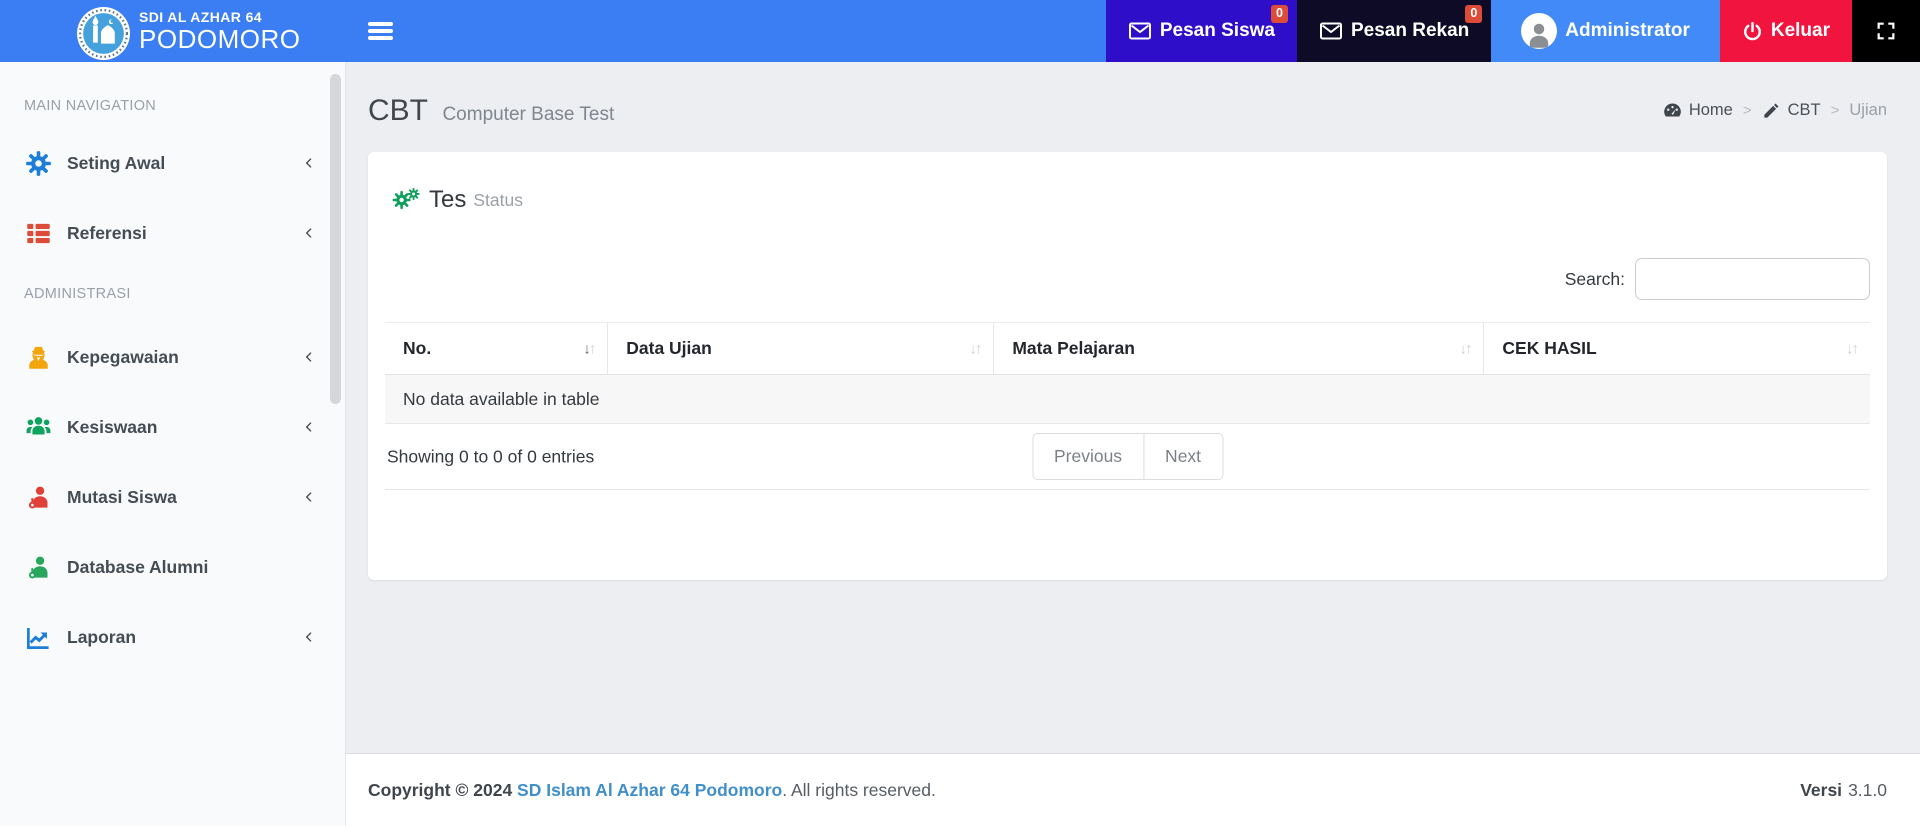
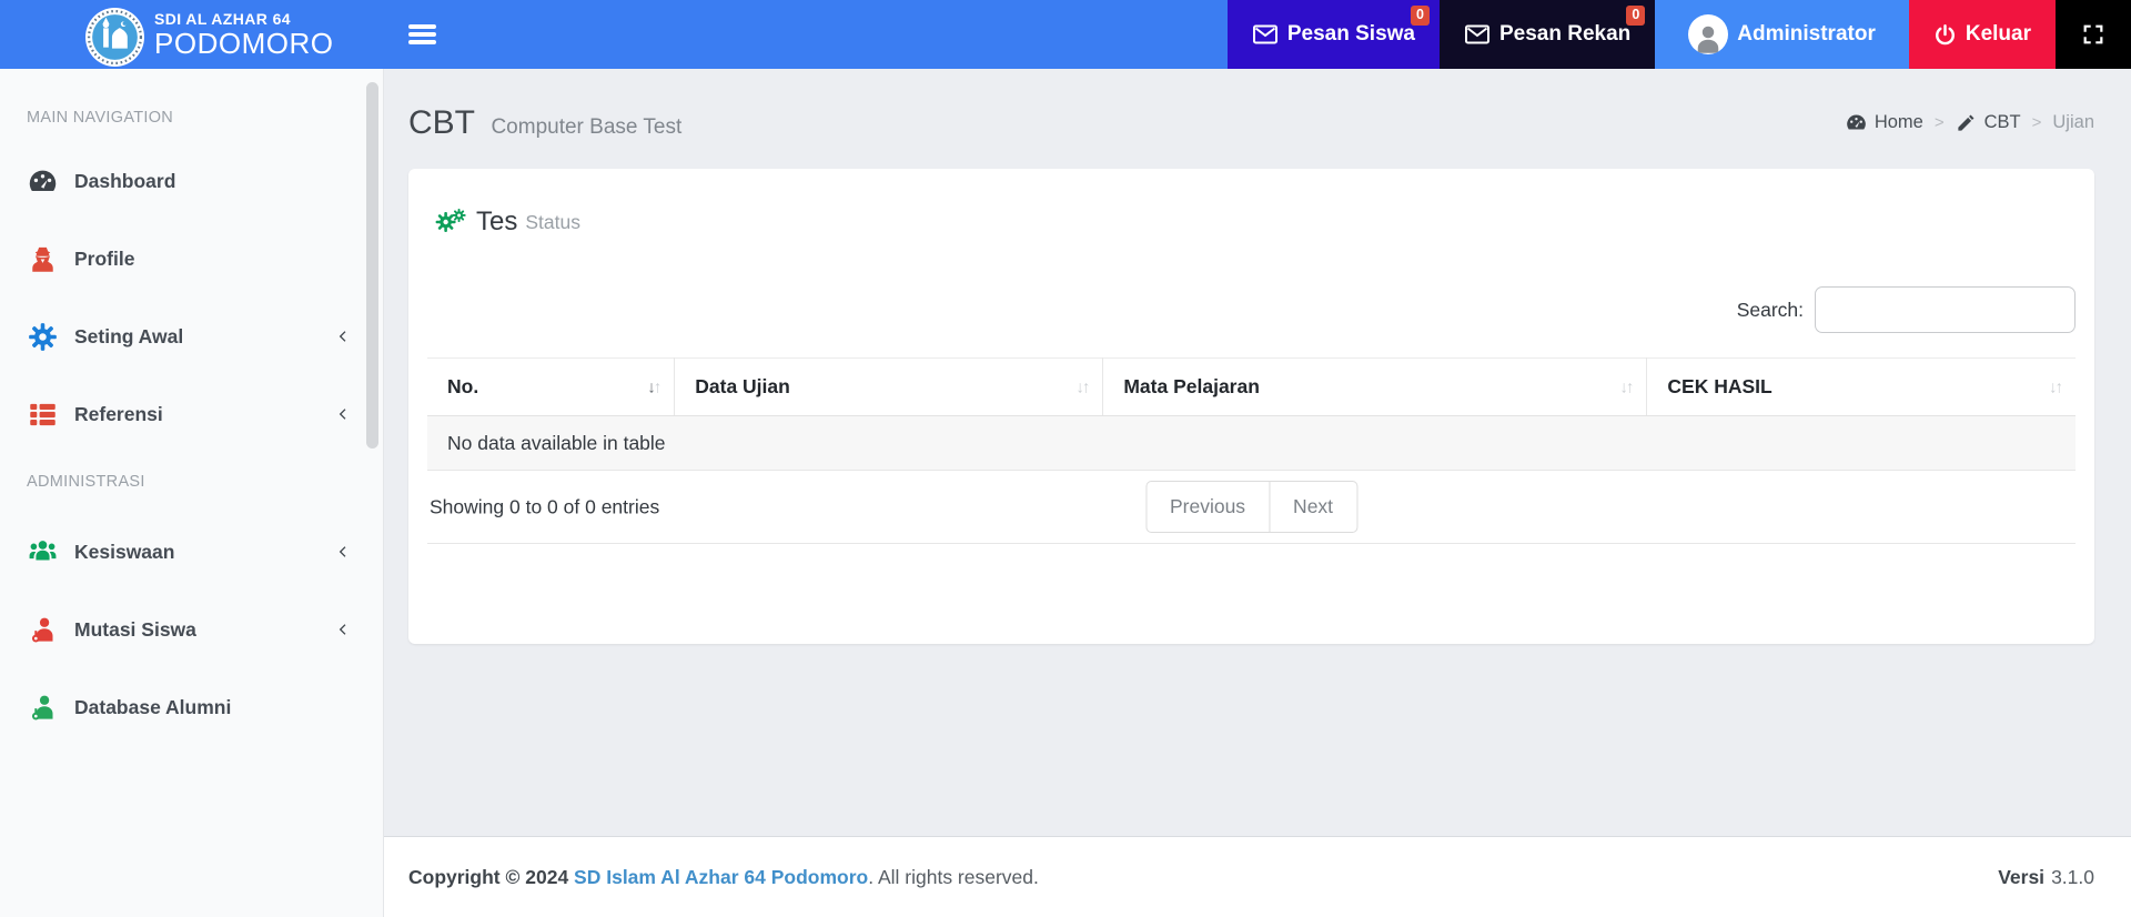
  SDI AL AZHAR 64
  PODOMORO
  Pesan Siswa
  0
  Pesan Rekan
  0
  Administrator
  Keluar
  MAIN NAVIGATION
+ Dashboard
+ Profile
  Seting Awal
  Referensi
  ADMINISTRASI
- Kepegawaian
  Kesiswaan
  Mutasi Siswa
  Database Alumni
- Laporan
  CBT Computer Base Test
  Home
  >
  CBT
  >
  Ujian
  Tes
  Status
  Search:
  No. ↓↑	Data Ujian ↓↑	Mata Pelajaran ↓↑	CEK HASIL ↓↑
  No data available in table
  Showing 0 to 0 of 0 entries
  Previous
  Next
  Copyright © 2024 SD Islam Al Azhar 64 Podomoro. All rights reserved.
  Versi 3.1.0
